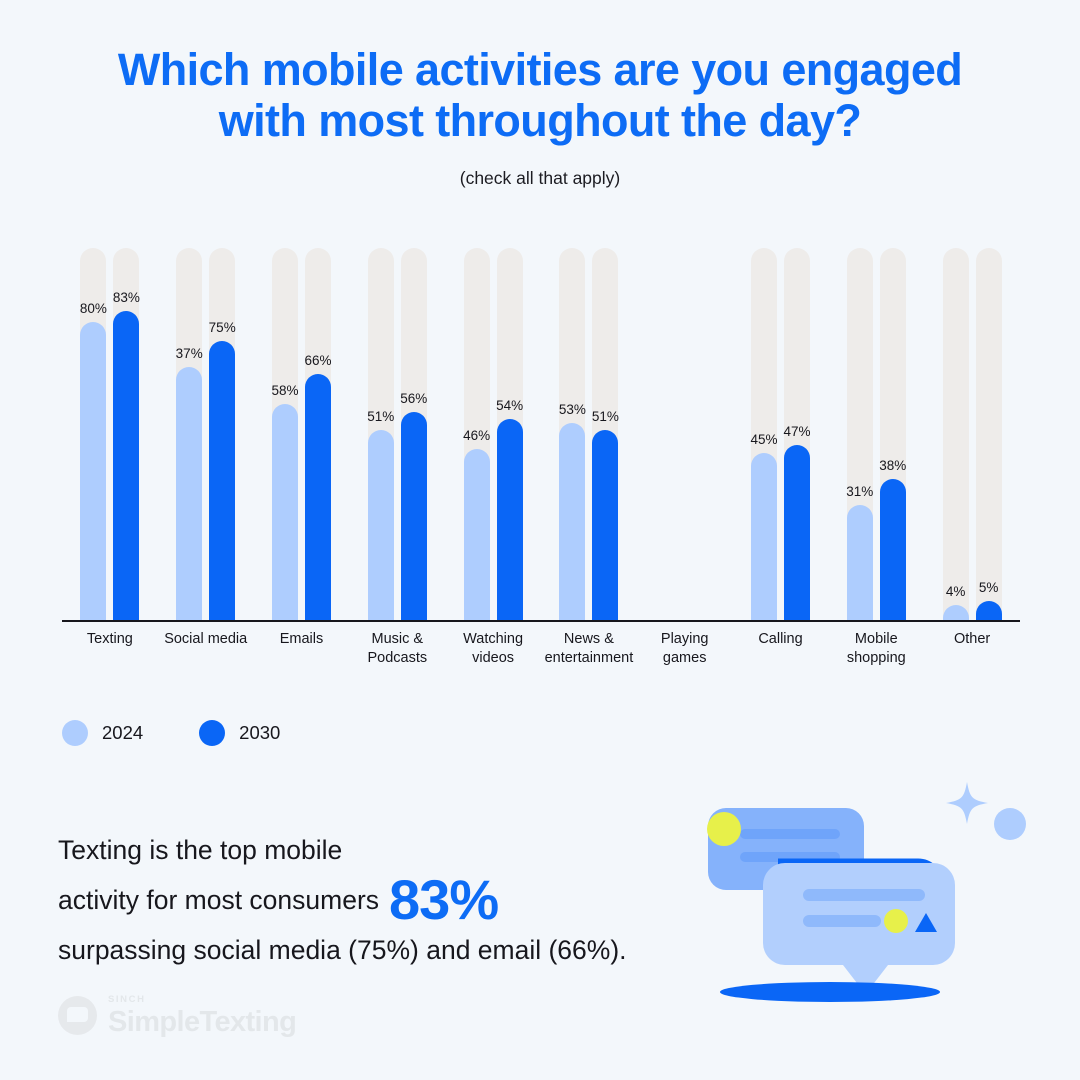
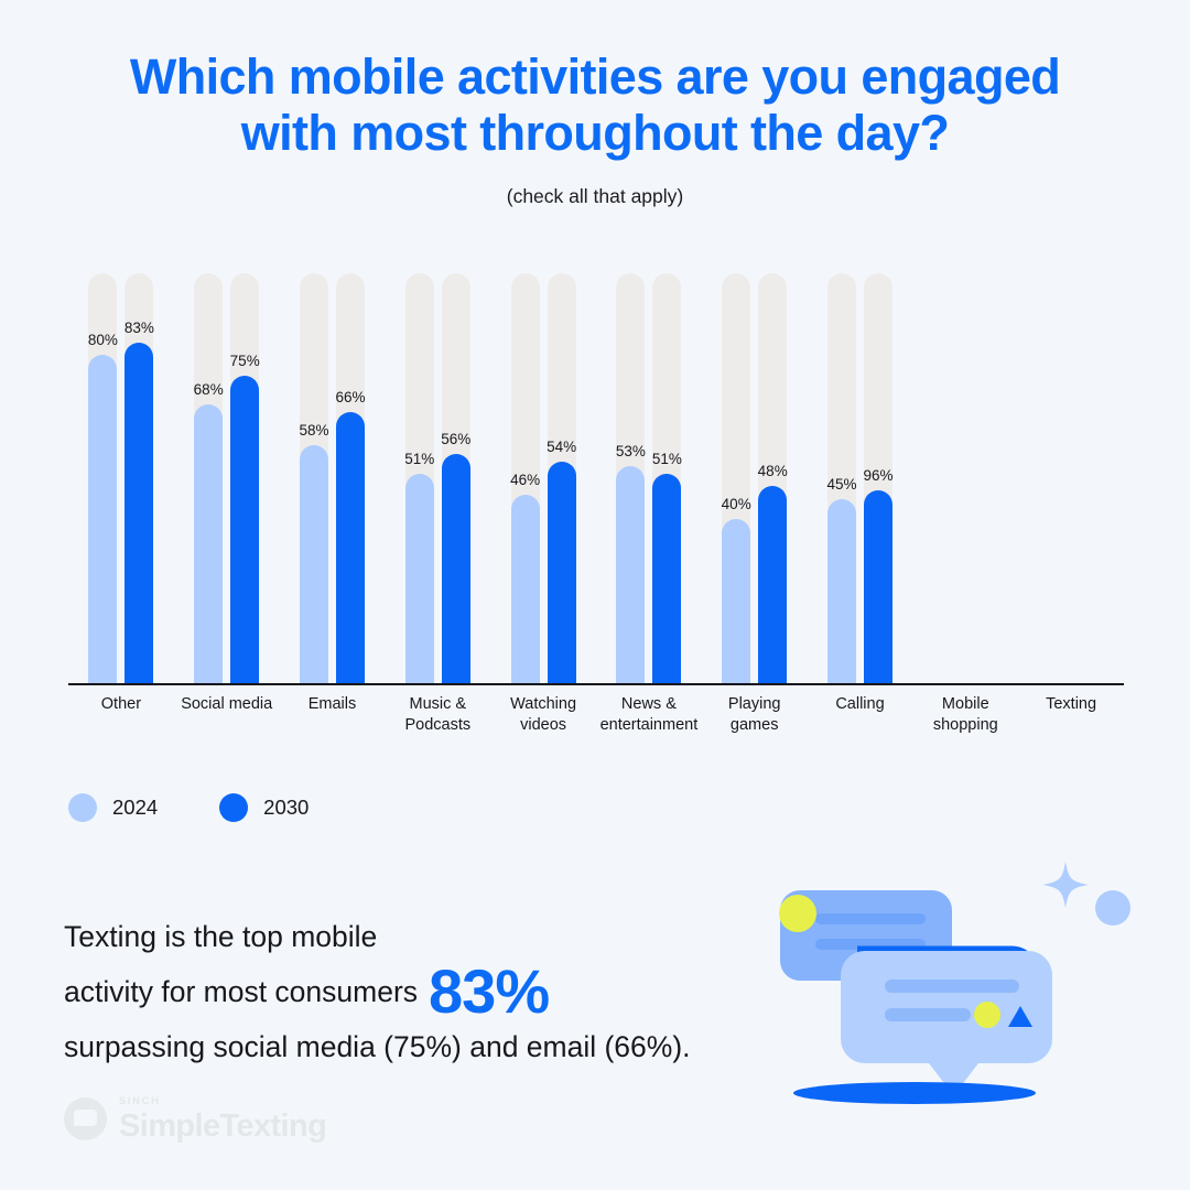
  Which mobile activities are you engaged
  with most throughout the day?
  (check all that apply)
  80%
  83%
- 37%
+ 68%
  75%
  58%
  66%
  51%
  56%
  46%
  54%
  53%
  51%
+ 40%
+ 48%
  45%
- 47%
+ 96%
- 31%
- 38%
- 4%
- 5%
- Texting
+ Other
  Social media
  Emails
  Music &
  Podcasts
  Watching
  videos
  News &
  entertainment
  Playing
  games
  Calling
  Mobile
  shopping
- Other
+ Texting
  2024
  2030
  Texting is the top mobile
  activity for most consumers
  83%
  surpassing social media (75%) and email (66%).
